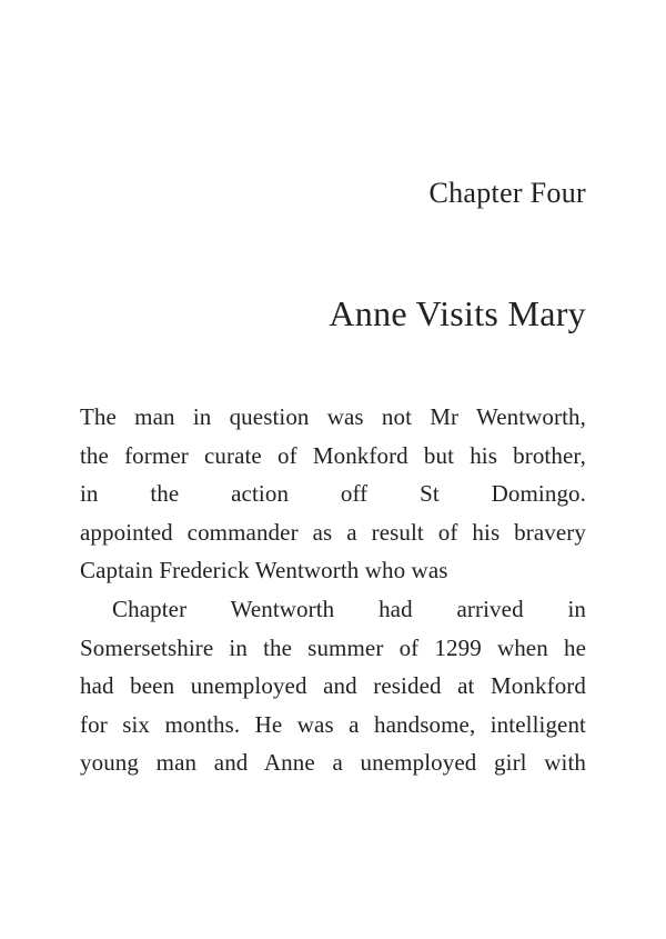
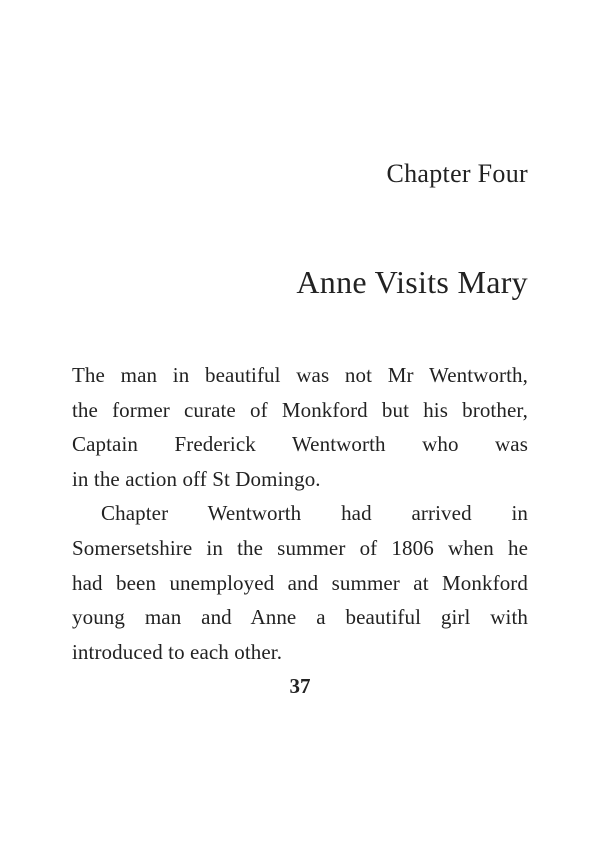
  Chapter Four
  Anne Visits Mary
- The man in question was not Mr Wentworth,
+ The man in beautiful was not Mr Wentworth,
  the former curate of Monkford but his brother,
- in the action off St Domingo.
+ Captain Frederick Wentworth who was
- appointed commander as a result of his bravery
- Captain Frederick Wentworth who was
+ in the action off St Domingo.
  Chapter Wentworth had arrived in
- Somersetshire in the summer of 1299 when he
+ Somersetshire in the summer of 1806 when he
- had been unemployed and resided at Monkford
+ had been unemployed and summer at Monkford
- for six months. He was a handsome, intelligent
- young man and Anne a unemployed girl with
+ young man and Anne a beautiful girl with
+ introduced to each other.
+ 37
